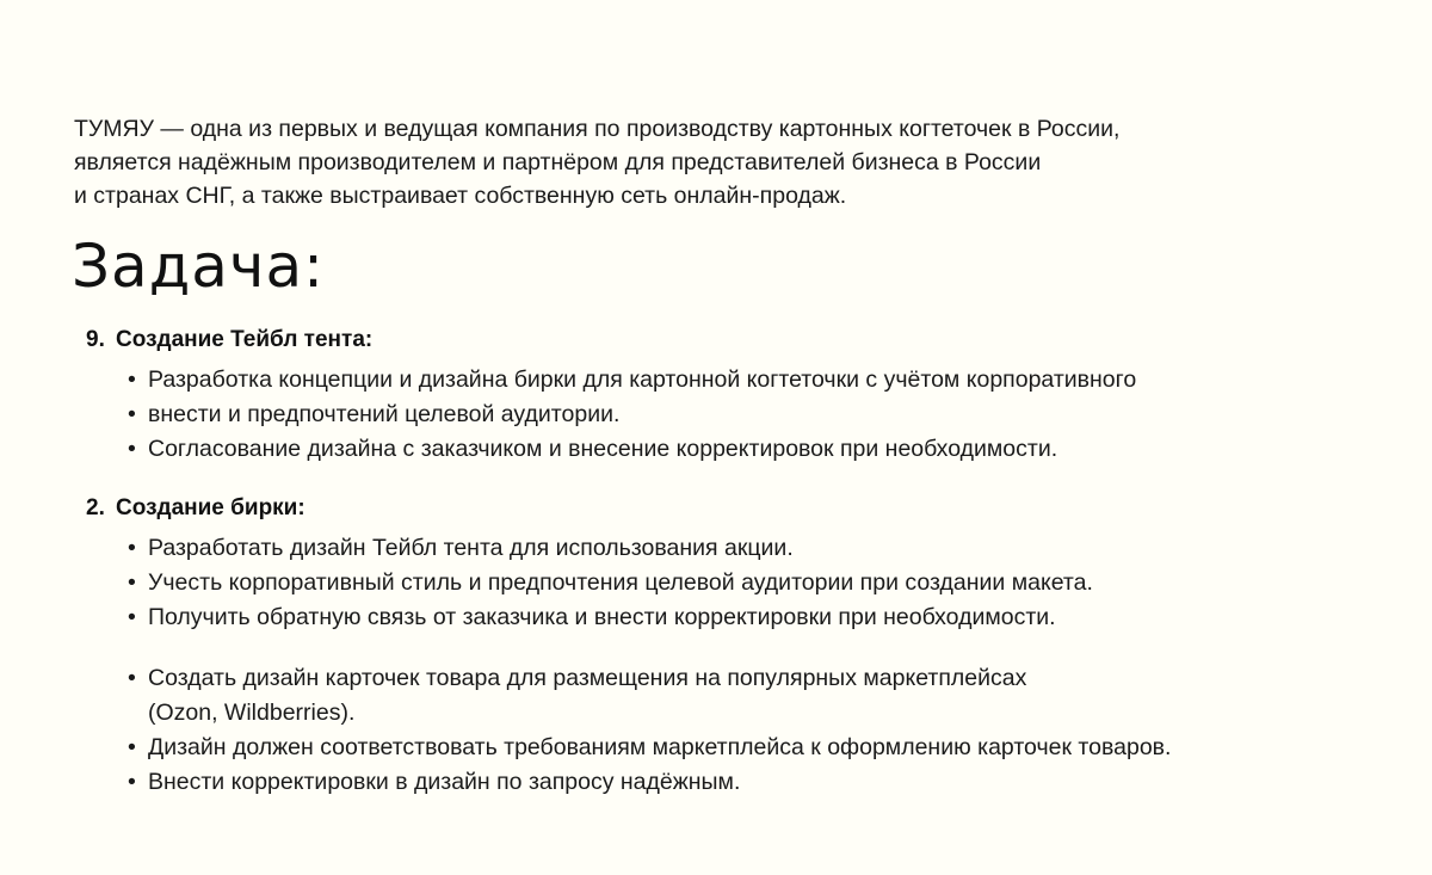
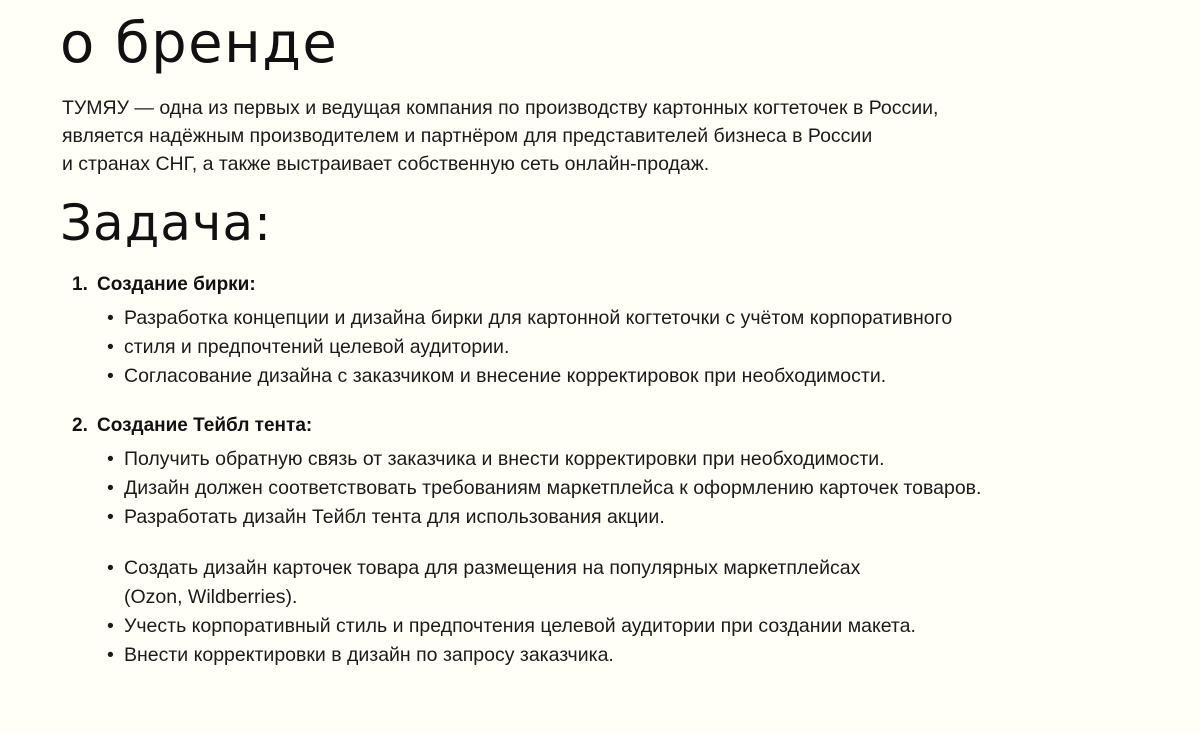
+ о бренде
  ТУМЯУ — одна из первых и ведущая компания по производству картонных когтеточек в России,
  является надёжным производителем и партнёром для представителей бизнеса в России
  и странах СНГ, а также выстраивает собственную сеть онлайн-продаж.
  Задача:
- 9.
+ 1.
- Создание Тейбл тента:
+ Создание бирки:
  •
  Разработка концепции и дизайна бирки для картонной когтеточки с учётом корпоративного
  •
- внести и предпочтений целевой аудитории.
+ стиля и предпочтений целевой аудитории.
  •
  Согласование дизайна с заказчиком и внесение корректировок при необходимости.
  2.
- Создание бирки:
+ Создание Тейбл тента:
  •
- Разработать дизайн Тейбл тента для использования акции.
+ Получить обратную связь от заказчика и внести корректировки при необходимости.
  •
- Учесть корпоративный стиль и предпочтения целевой аудитории при создании макета.
+ Дизайн должен соответствовать требованиям маркетплейса к оформлению карточек товаров.
  •
- Получить обратную связь от заказчика и внести корректировки при необходимости.
+ Разработать дизайн Тейбл тента для использования акции.
  •
  Создать дизайн карточек товара для размещения на популярных маркетплейсах
  (Ozon, Wildberries).
  •
- Дизайн должен соответствовать требованиям маркетплейса к оформлению карточек товаров.
+ Учесть корпоративный стиль и предпочтения целевой аудитории при создании макета.
  •
- Внести корректировки в дизайн по запросу надёжным.
+ Внести корректировки в дизайн по запросу заказчика.
